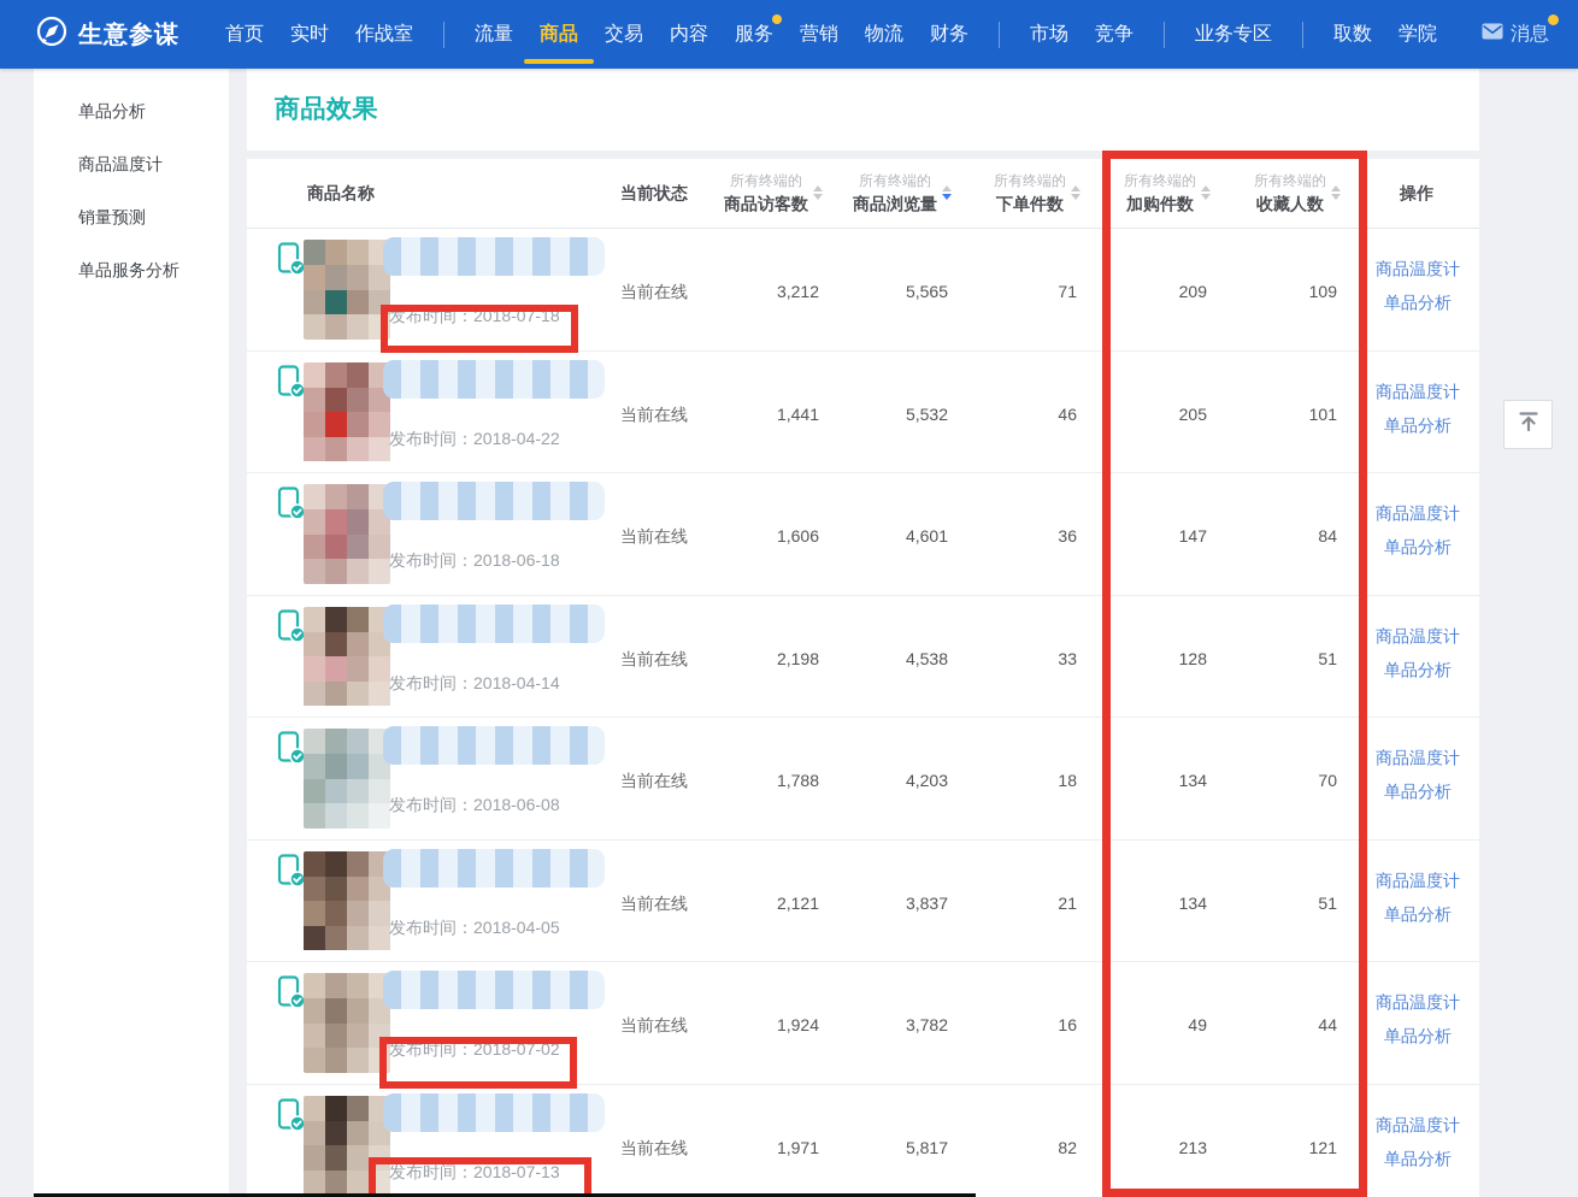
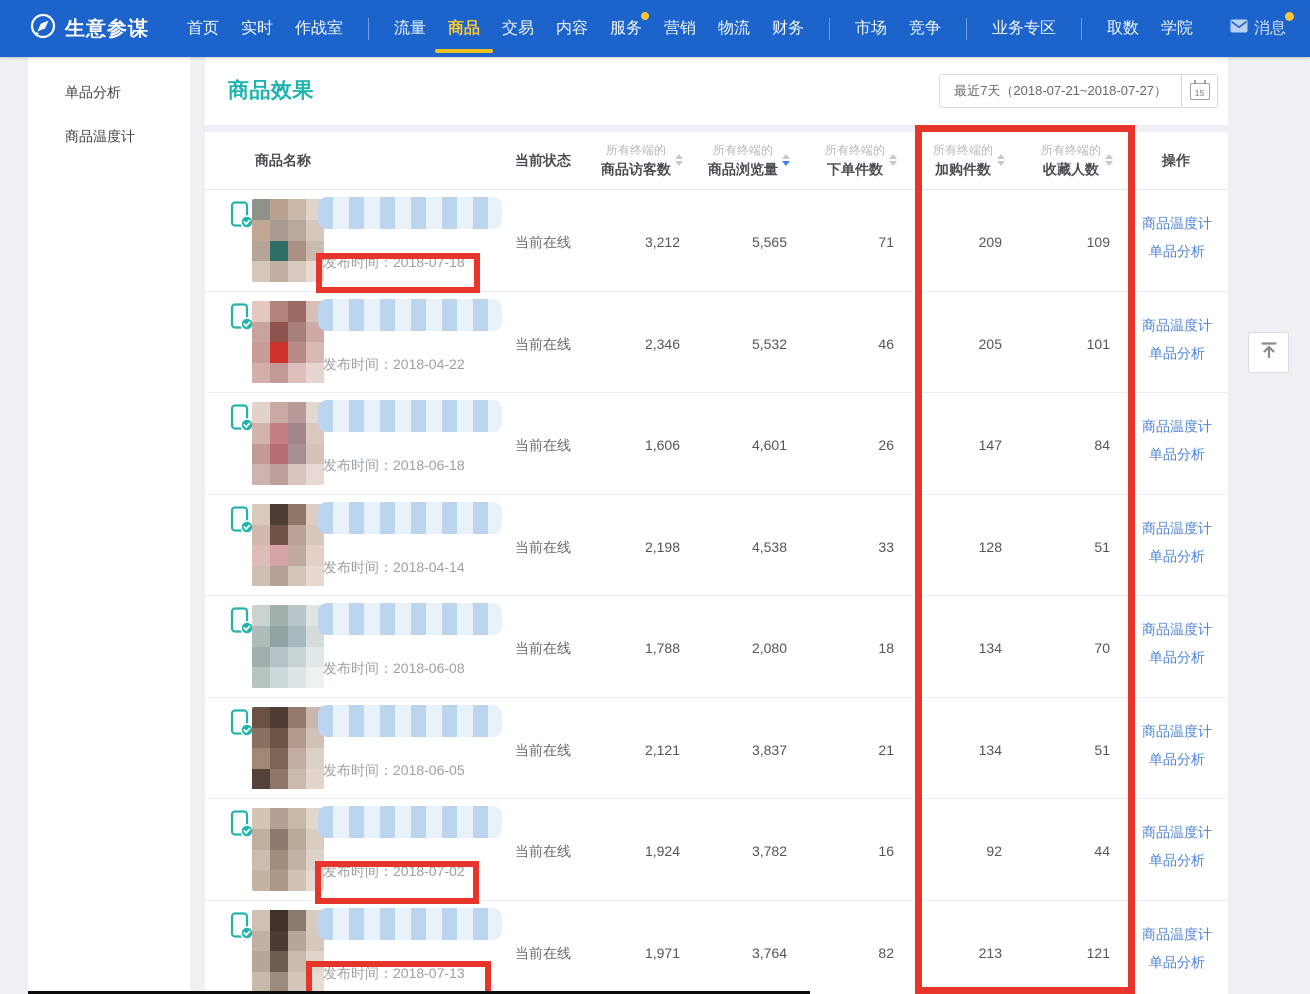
  生意参谋
  首页
  实时
  作战室
  流量
  商品
  交易
  内容
  服务
  营销
  物流
  财务
  市场
  竞争
  业务专区
  取数
  学院
  消息
  单品分析
  商品温度计
- 销量预测
- 单品服务分析
  商品效果
+ 最近7天（2018-07-21~2018-07-27）
+ 15
  商品名称
  当前状态
  所有终端的
  商品访客数
  所有终端的
  商品浏览量
  所有终端的
  下单件数
  所有终端的
  加购件数
  所有终端的
  收藏人数
  操作
  发布时间：2018-07-18
  当前在线
  3,212
  5,565
  71
  209
  109
  商品温度计
  单品分析
  发布时间：2018-04-22
  当前在线
- 1,441
+ 2,346
  5,532
  46
  205
  101
  商品温度计
  单品分析
  发布时间：2018-06-18
  当前在线
  1,606
  4,601
- 36
+ 26
  147
  84
  商品温度计
  单品分析
  发布时间：2018-04-14
  当前在线
  2,198
  4,538
  33
  128
  51
  商品温度计
  单品分析
  发布时间：2018-06-08
  当前在线
  1,788
- 4,203
+ 2,080
  18
  134
  70
  商品温度计
  单品分析
- 发布时间：2018-04-05
+ 发布时间：2018-06-05
  当前在线
  2,121
  3,837
  21
  134
  51
  商品温度计
  单品分析
  发布时间：2018-07-02
  当前在线
  1,924
  3,782
  16
- 49
+ 92
  44
  商品温度计
  单品分析
  发布时间：2018-07-13
  当前在线
  1,971
- 5,817
+ 3,764
  82
  213
  121
  商品温度计
  单品分析
